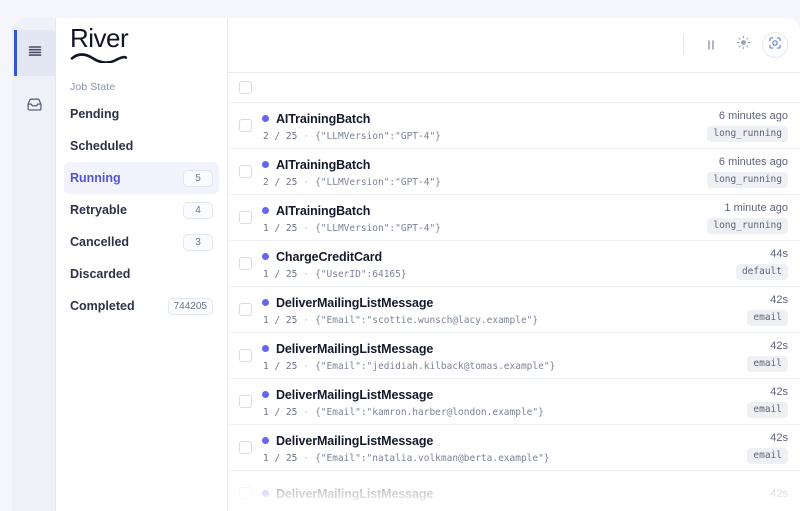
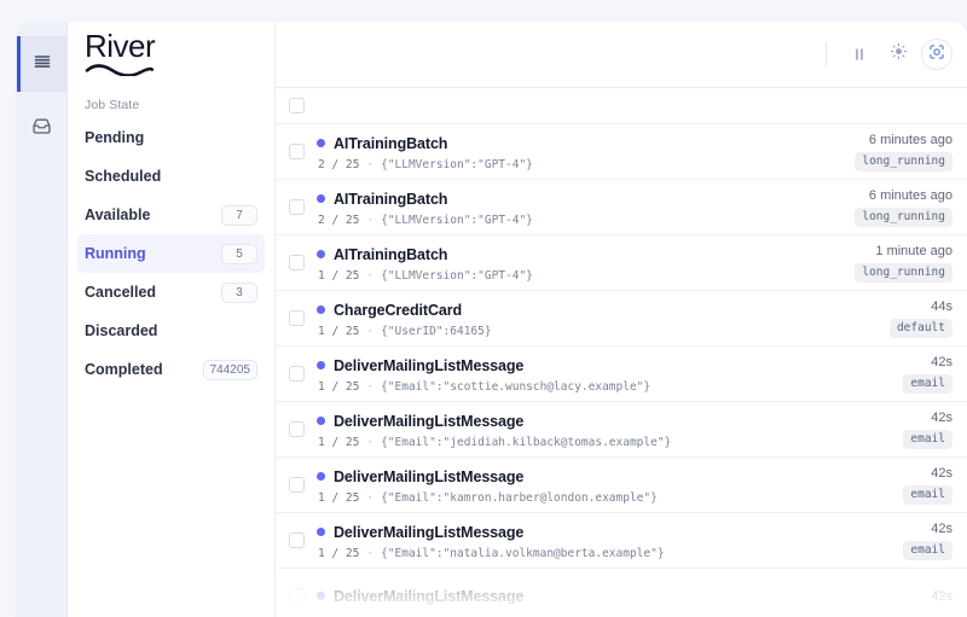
  River
  Job State
  Pending
  Scheduled
+ Available
+ 7
  Running
  5
- Retryable
- 4
  Cancelled
  3
  Discarded
  Completed
  744205
  AITrainingBatch
  2 / 25
  ·
  {"LLMVersion":"GPT-4"}
  6 minutes ago
  long_running
  AITrainingBatch
  2 / 25
  ·
  {"LLMVersion":"GPT-4"}
  6 minutes ago
  long_running
  AITrainingBatch
  1 / 25
  ·
  {"LLMVersion":"GPT-4"}
  1 minute ago
  long_running
  ChargeCreditCard
  1 / 25
  ·
  {"UserID":64165}
  44s
  default
  DeliverMailingListMessage
  1 / 25
  ·
  {"Email":"scottie.wunsch@lacy.example"}
  42s
  email
  DeliverMailingListMessage
  1 / 25
  ·
  {"Email":"jedidiah.kilback@tomas.example"}
  42s
  email
  DeliverMailingListMessage
  1 / 25
  ·
  {"Email":"kamron.harber@london.example"}
  42s
  email
  DeliverMailingListMessage
  1 / 25
  ·
  {"Email":"natalia.volkman@berta.example"}
  42s
  email
